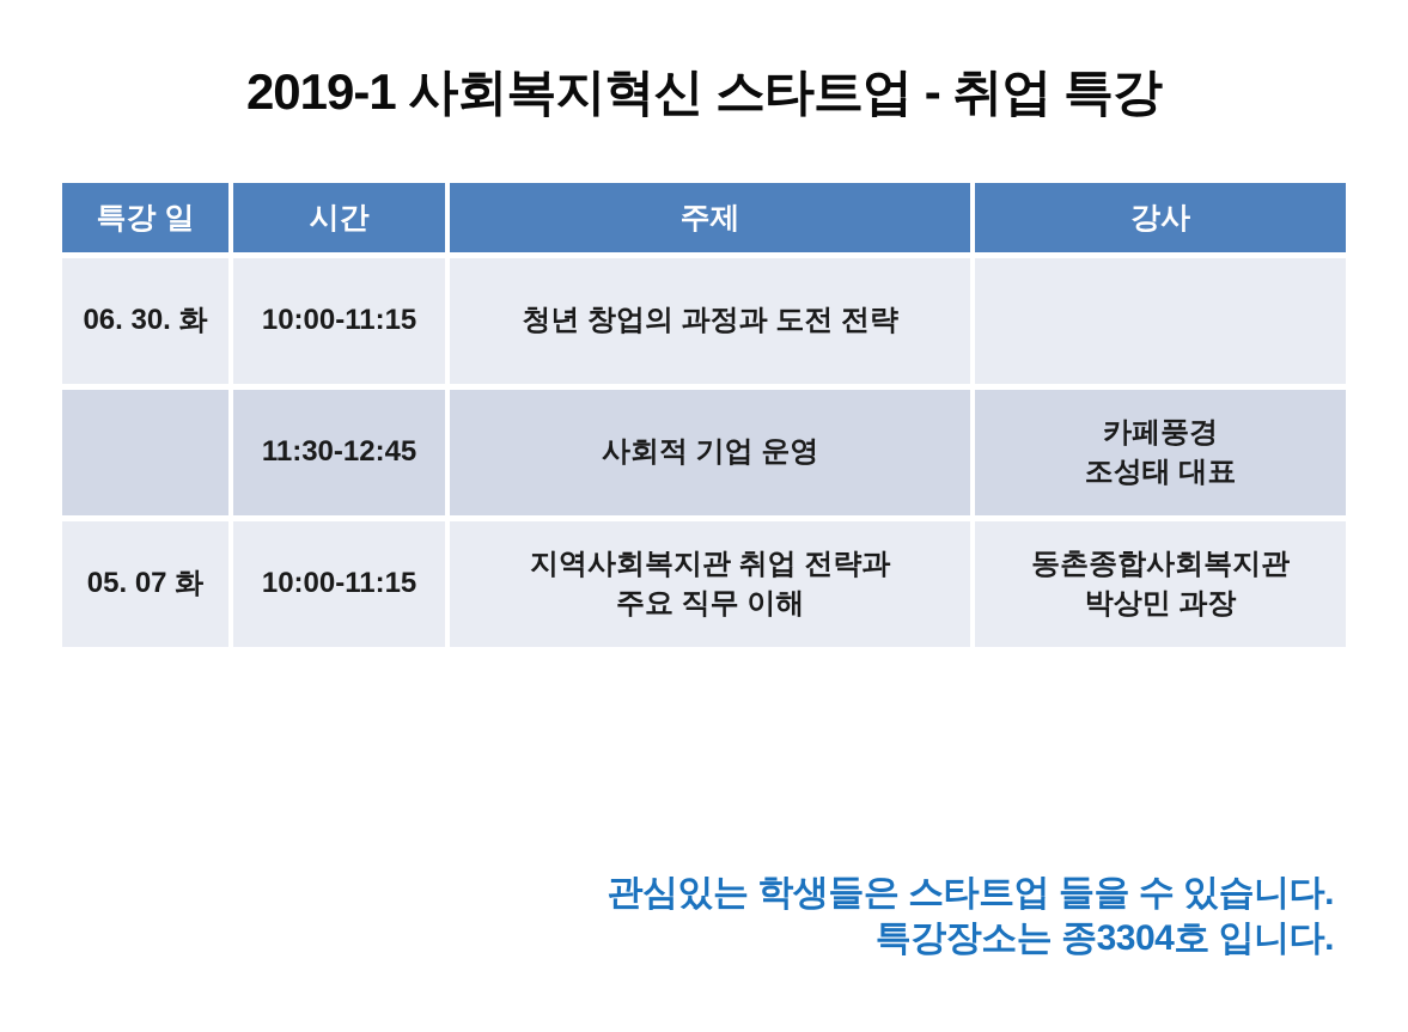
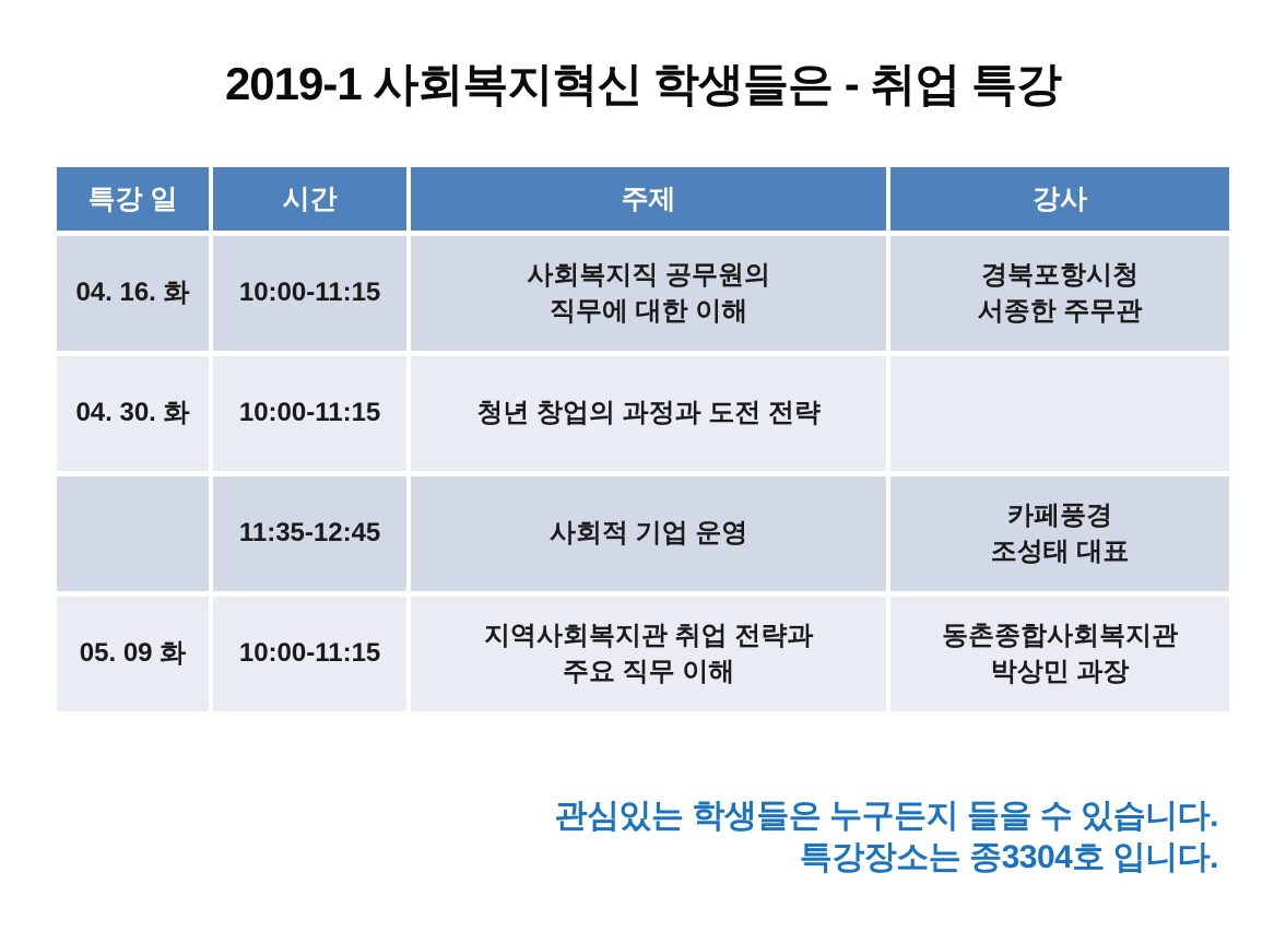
- 2019-1 사회복지혁신 스타트업 - 취업 특강
+ 2019-1 사회복지혁신 학생들은 - 취업 특강
  특강 일	시간	주제	강사
+ 04. 16. 화	10:00-11:15	사회복지직 공무원의 직무에 대한 이해	경북포항시청 서종한 주무관
- 06. 30. 화	10:00-11:15	청년 창업의 과정과 도전 전략
+ 04. 30. 화	10:00-11:15	청년 창업의 과정과 도전 전략
- 	11:30-12:45	사회적 기업 운영	카페풍경 조성태 대표
+ 	11:35-12:45	사회적 기업 운영	카페풍경 조성태 대표
- 05. 07 화	10:00-11:15	지역사회복지관 취업 전략과 주요 직무 이해	동촌종합사회복지관 박상민 과장
+ 05. 09 화	10:00-11:15	지역사회복지관 취업 전략과 주요 직무 이해	동촌종합사회복지관 박상민 과장
- 관심있는 학생들은 스타트업 들을 수 있습니다.
+ 관심있는 학생들은 누구든지 들을 수 있습니다.
  특강장소는 종3304호 입니다.
